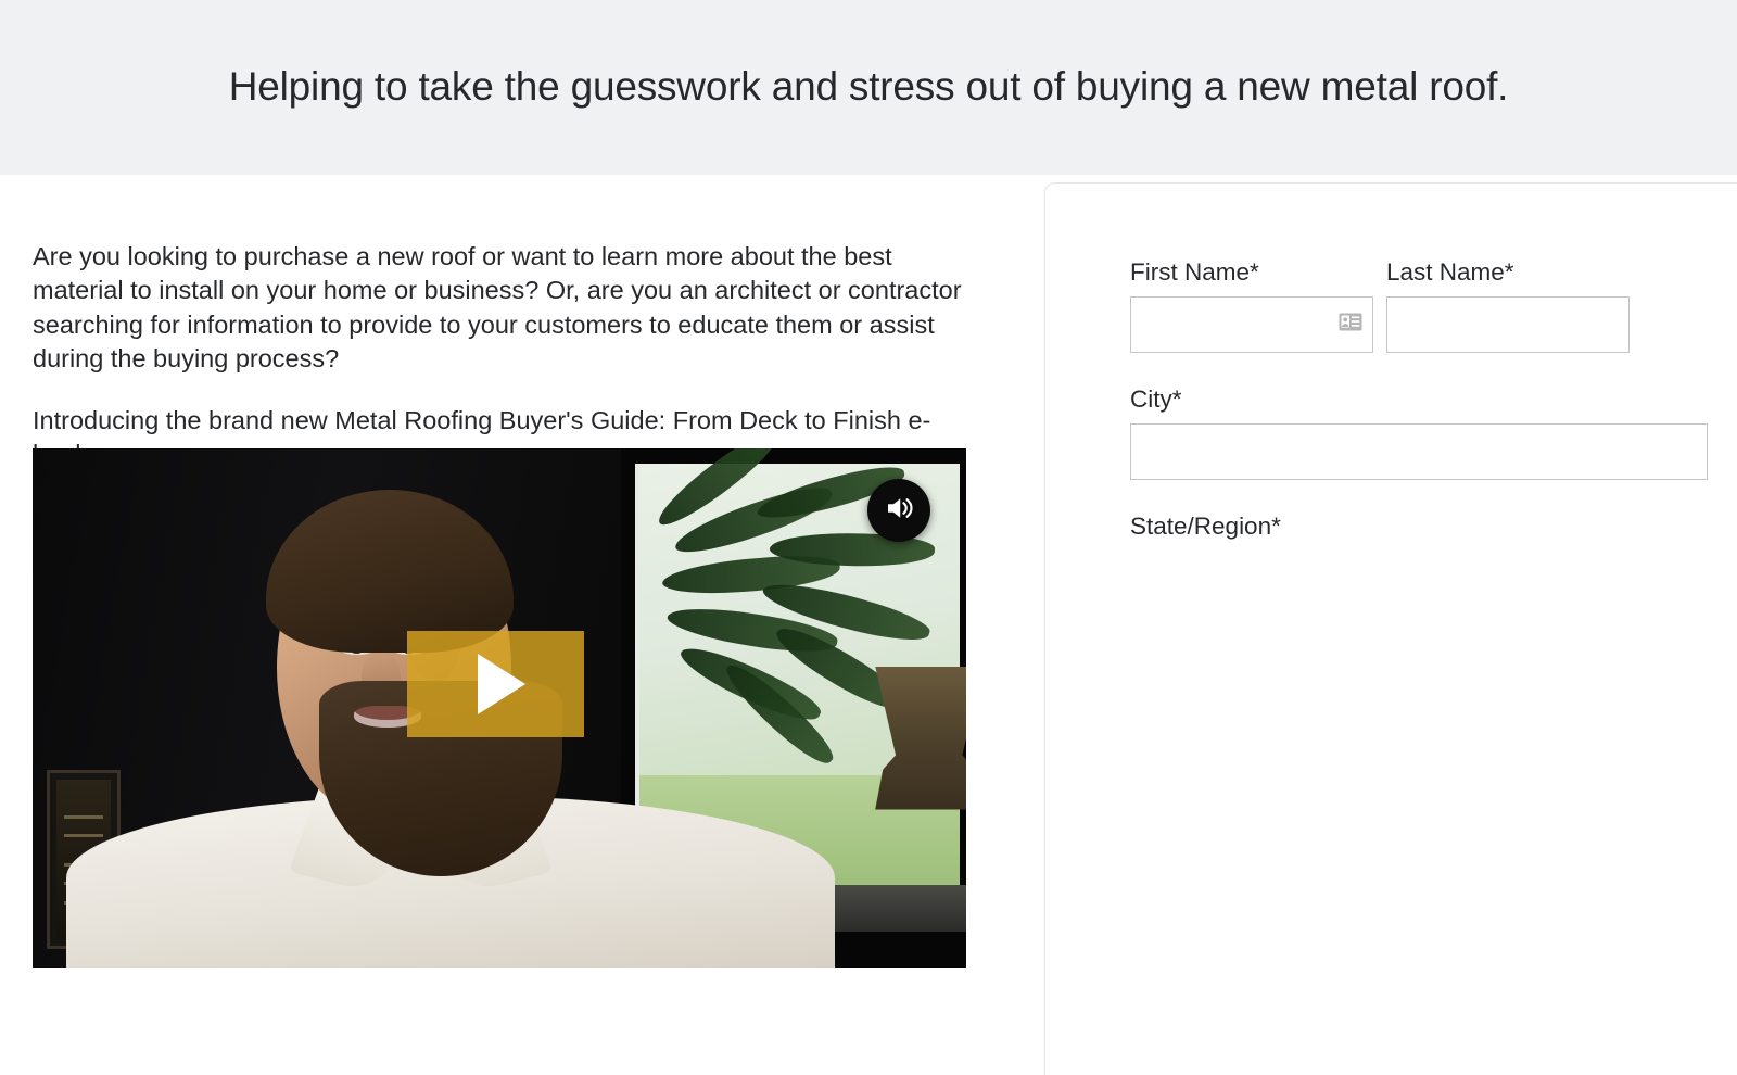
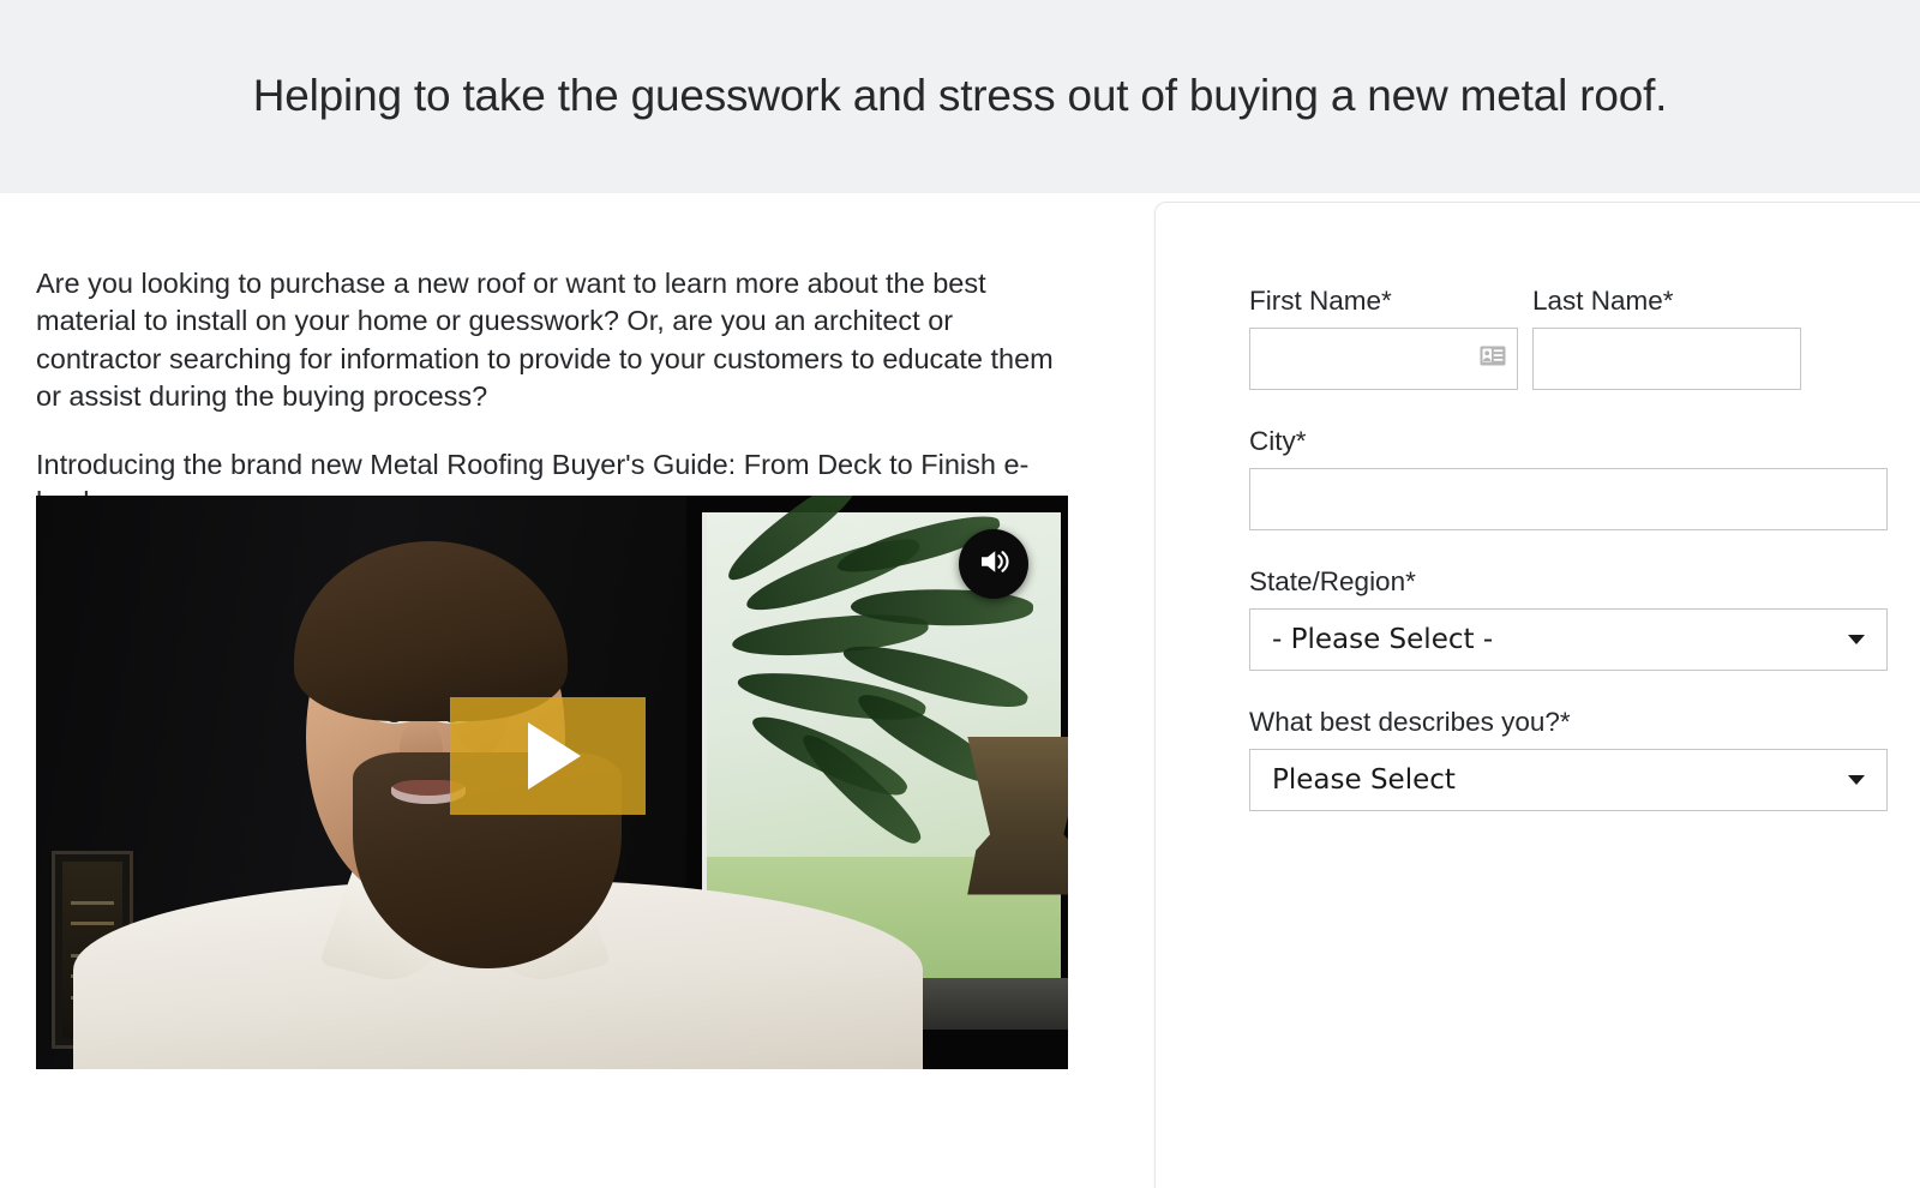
  Helping to take the guesswork and stress out of buying a new metal roof.
- Are you looking to purchase a new roof or want to learn more about the best material to install on your home or business? Or, are you an architect or contractor searching for information to provide to your customers to educate them or assist during the buying process?
+ Are you looking to purchase a new roof or want to learn more about the best material to install on your home or guesswork? Or, are you an architect or contractor searching for information to provide to your customers to educate them or assist during the buying process?
  Introducing the brand new Metal Roofing Buyer's Guide: From Deck to Finish e-
  First Name*
  Last Name*
  City*
  State/Region*
+ - Please Select -
+ What best describes you?*
+ Please Select
